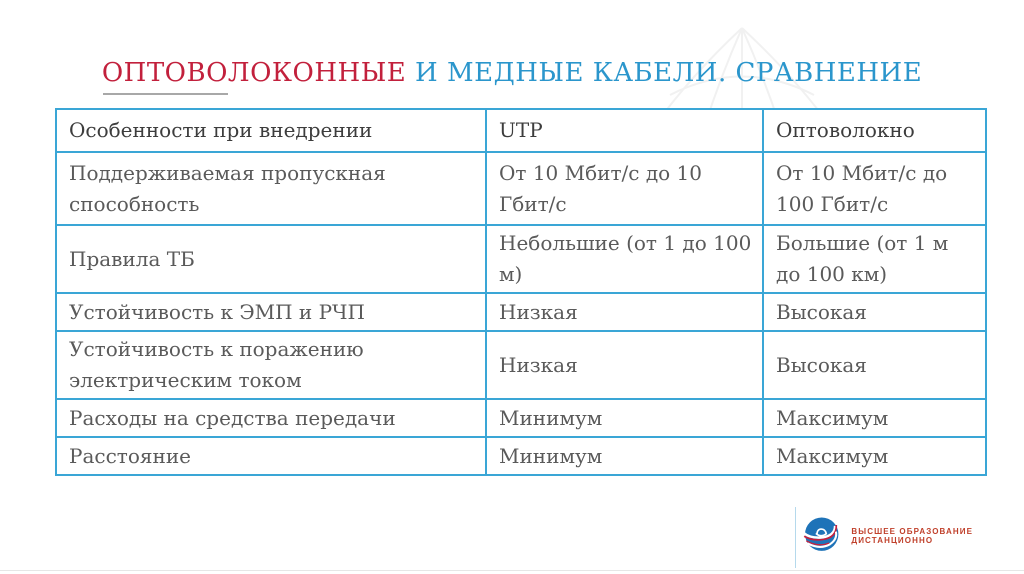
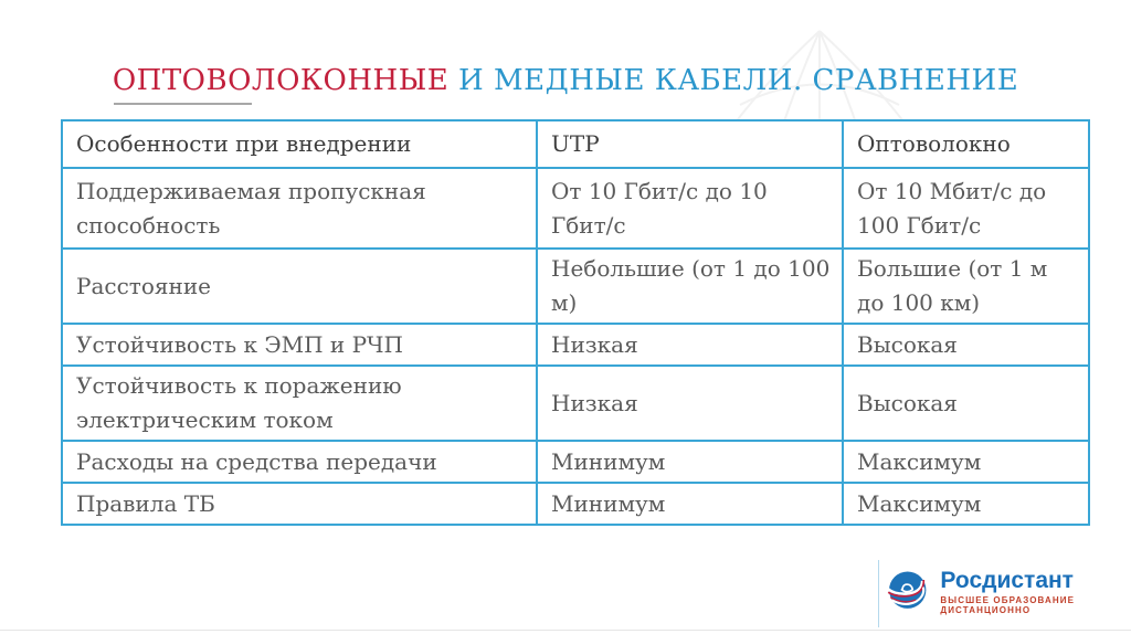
  ОПТОВОЛОКОННЫЕ И МЕДНЫЕ КАБЕЛИ. СРАВНЕНИЕ
  Особенности при внедрении	UTP	Оптоволокно
- Поддерживаемая пропускная способность	От 10 Мбит/с до 10 Гбит/с	От 10 Мбит/с до 100 Гбит/с
+ Поддерживаемая пропускная способность	От 10 Гбит/с до 10 Гбит/с	От 10 Мбит/с до 100 Гбит/с
- Правила ТБ	Небольшие (от 1 до 100 м)	Большие (от 1 м до 100 км)
+ Расстояние	Небольшие (от 1 до 100 м)	Большие (от 1 м до 100 км)
  Устойчивость к ЭМП и РЧП	Низкая	Высокая
  Устойчивость к поражению электрическим током	Низкая	Высокая
  Расходы на средства передачи	Минимум	Максимум
- Расстояние	Минимум	Максимум
+ Правила ТБ	Минимум	Максимум
+ Росдистант
  ВЫСШЕЕ ОБРАЗОВАНИЕ ДИСТАНЦИОННО
